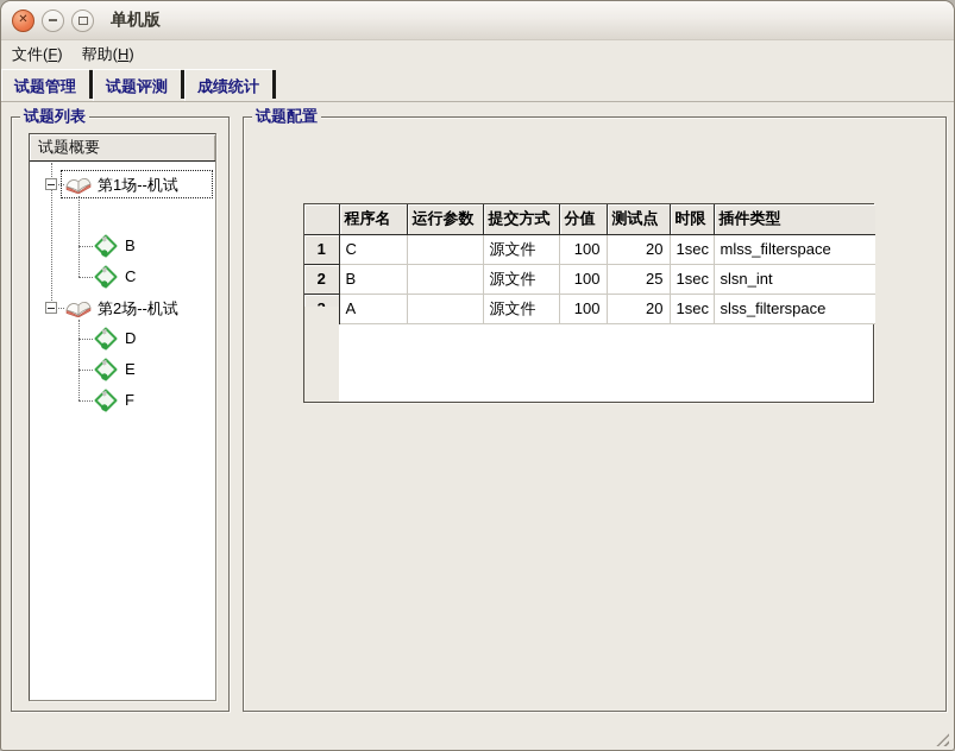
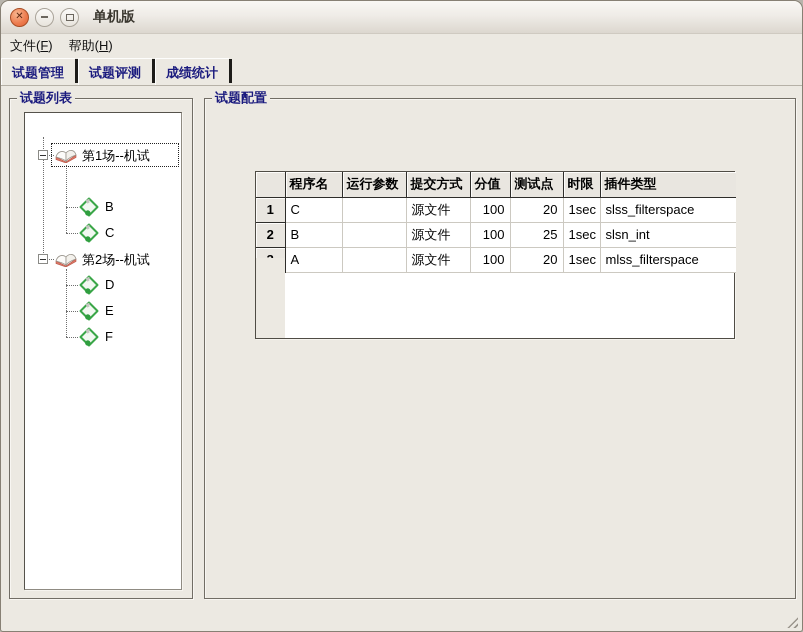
  ✕
  单机版
  文件(F)
  帮助(H)
  试题管理
  试题评测
  成绩统计
  试题列表
- 试题概要
  第1场--机试
  B
  C
  第2场--机试
  D
  E
  F
  试题配置
  	程序名	运行参数	提交方式	分值	测试点	时限	插件类型
- 1	C		源文件	100	20	1sec	mlss_filterspace
+ 1	C		源文件	100	20	1sec	slss_filterspace
  2	B		源文件	100	25	1sec	slsn_int
- 	A		源文件	100	20	1sec	slss_filterspace
+ 	A		源文件	100	20	1sec	mlss_filterspace
